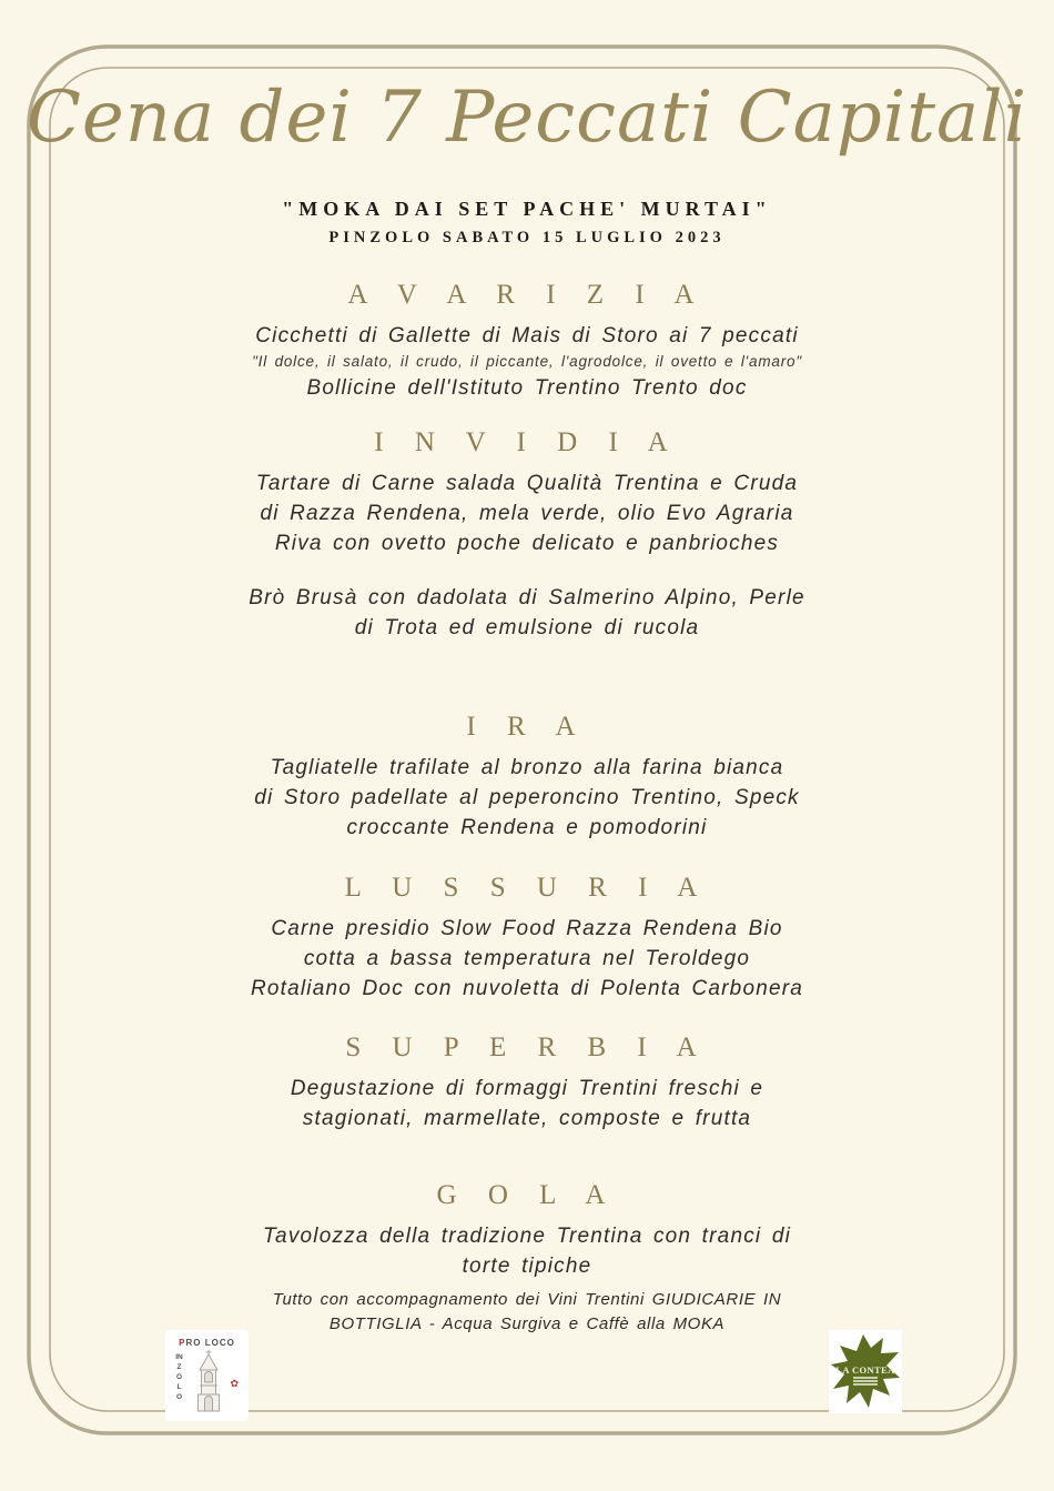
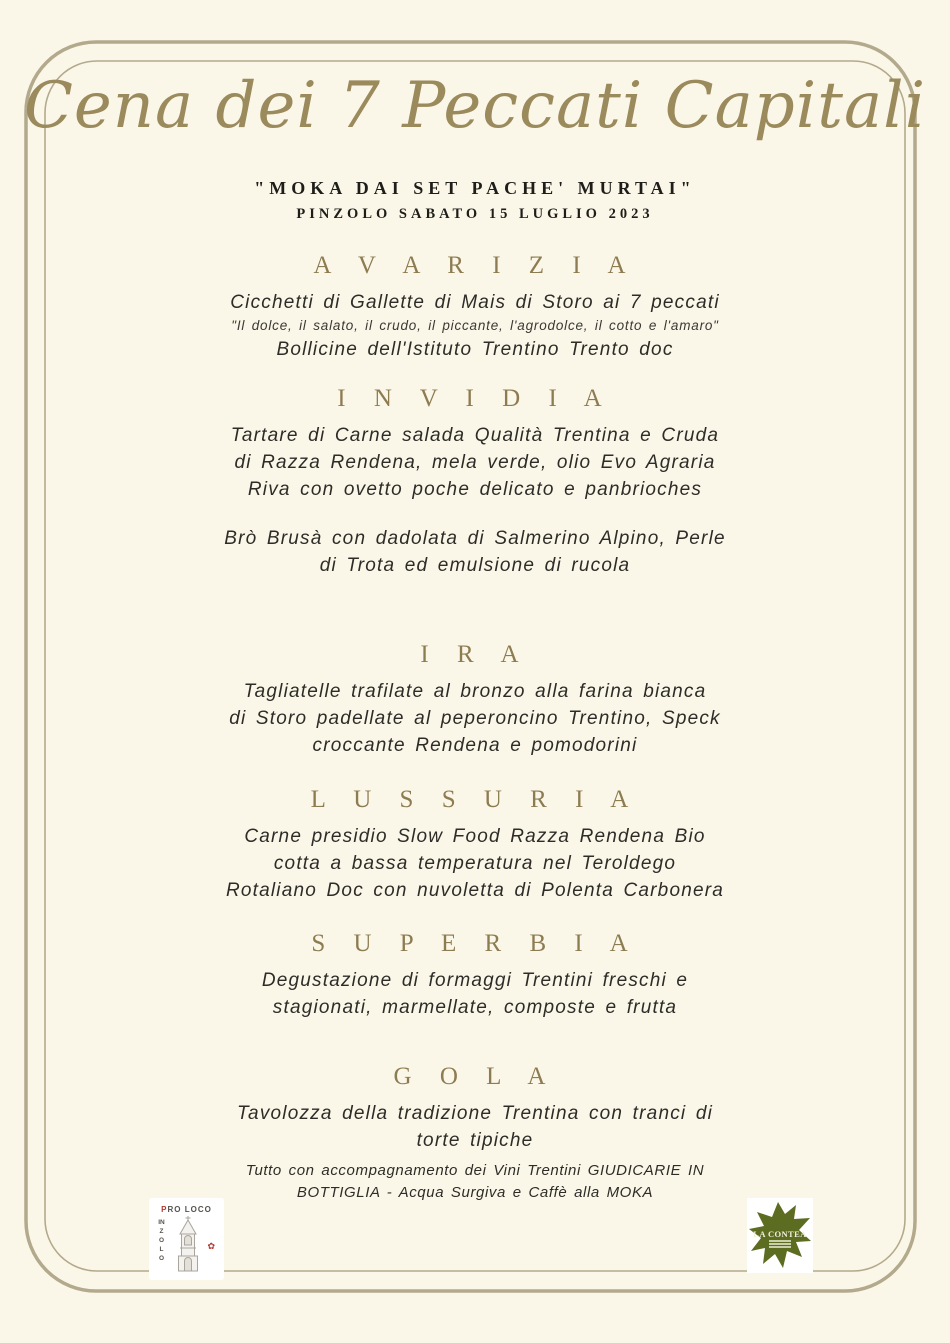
  Cena dei 7 Peccati Capitali
  "MOKA DAI SET PACHE' MURTAI"
  PINZOLO SABATO 15 LUGLIO 2023
  A V A R I Z I A
  Cicchetti di Gallette di Mais di Storo ai 7 peccati
- "Il dolce, il salato, il crudo, il piccante, l'agrodolce, il ovetto e l'amaro"
+ "Il dolce, il salato, il crudo, il piccante, l'agrodolce, il cotto e l'amaro"
  Bollicine dell'Istituto Trentino Trento doc
  I N V I D I A
  Tartare di Carne salada Qualità Trentina e Cruda
  di Razza Rendena, mela verde, olio Evo Agraria
  Riva con ovetto poche delicato e panbrioches
  Brò Brusà con dadolata di Salmerino Alpino, Perle
  di Trota ed emulsione di rucola
  I R A
  Tagliatelle trafilate al bronzo alla farina bianca
  di Storo padellate al peperoncino Trentino, Speck
  croccante Rendena e pomodorini
  L U S S U R I A
  Carne presidio Slow Food Razza Rendena Bio
  cotta a bassa temperatura nel Teroldego
  Rotaliano Doc con nuvoletta di Polenta Carbonera
  S U P E R B I A
  Degustazione di formaggi Trentini freschi e
  stagionati, marmellate, composte e frutta
  G O L A
  Tavolozza della tradizione Trentina con tranci di
  torte tipiche
  Tutto con accompagnamento dei Vini Trentini GIUDICARIE IN
  BOTTIGLIA - Acqua Surgiva e Caffè alla MOKA
  PRO LOCO
  ✿
  LA CONTEA
